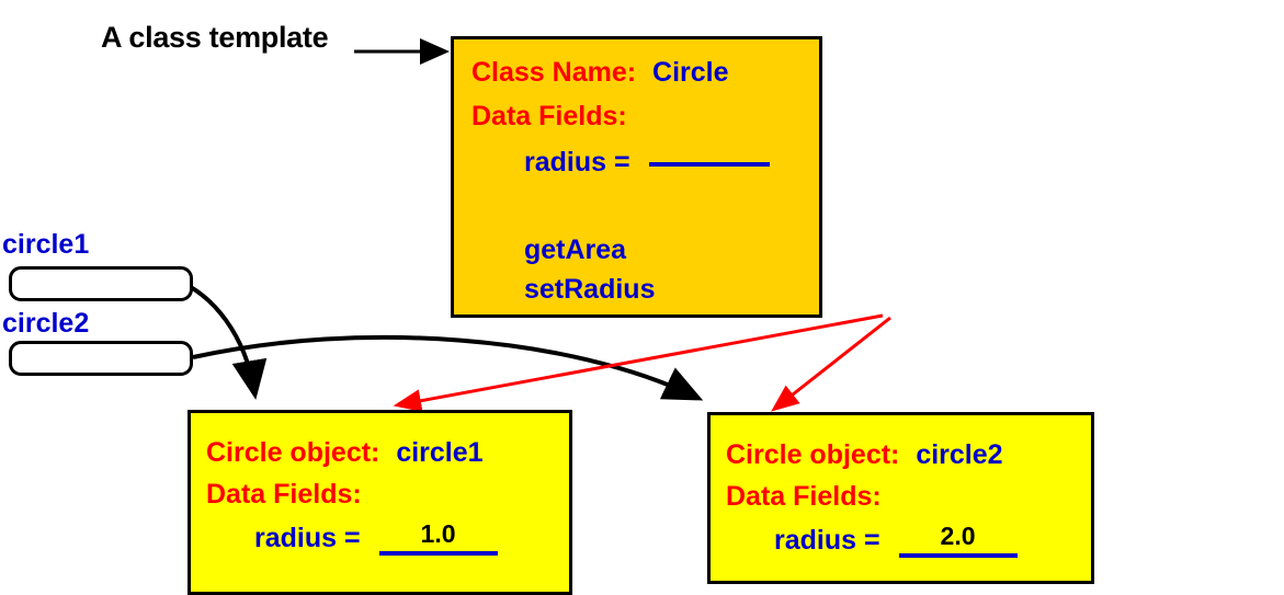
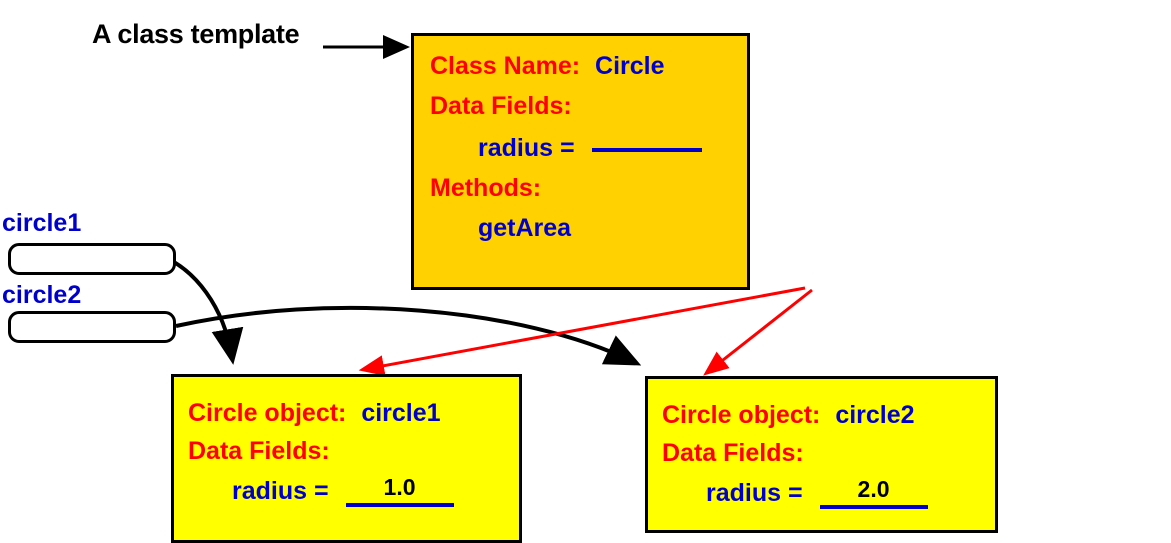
  A class template
  Class Name: Circle
  Data Fields:
  radius =
+ Methods:
  getArea
- setRadius
  circle1
  circle2
  Circle object: circle1
  Data Fields:
  radius = 1.0
  Circle object: circle2
  Data Fields:
  radius = 2.0
